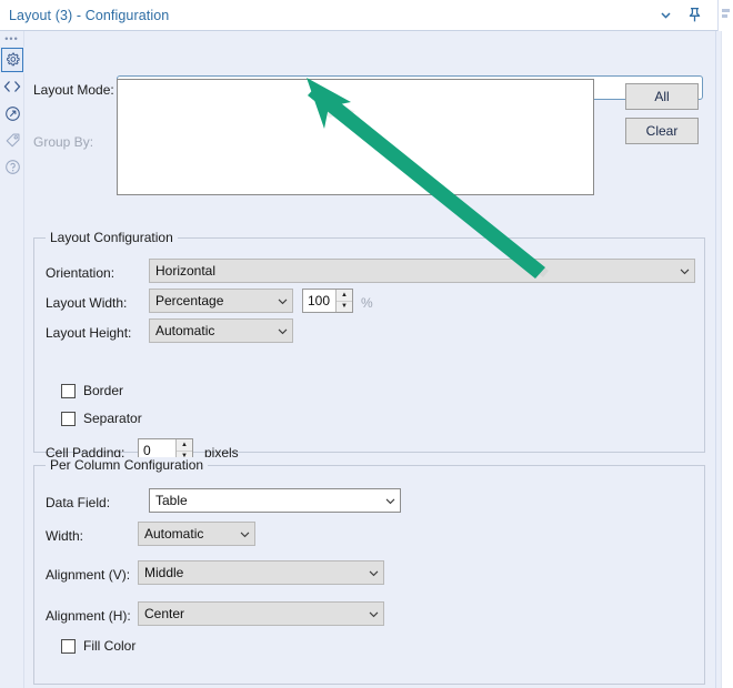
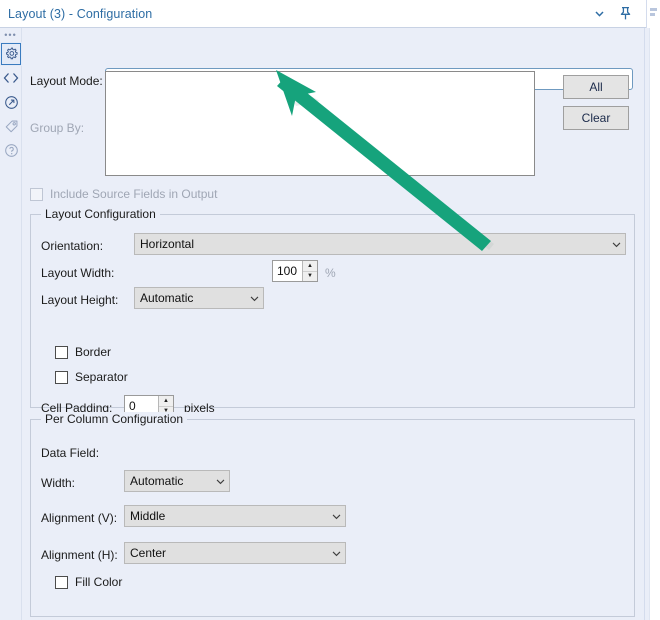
  Layout (3) - Configuration
  •••
  Layout Mode:
  Group By:
  All
  Clear
+ Include Source Fields in Output
  Layout Configuration
  Orientation:
  Horizontal
  Layout Width:
- Percentage
  100
  %
  Layout Height:
  Automatic
  Border
  Separator
  Cell Padding:
  0
  pixels
  Per Column Configuration
  Data Field:
- Table
  Width:
  Automatic
  Alignment (V):
  Middle
  Alignment (H):
  Center
  Fill Color
